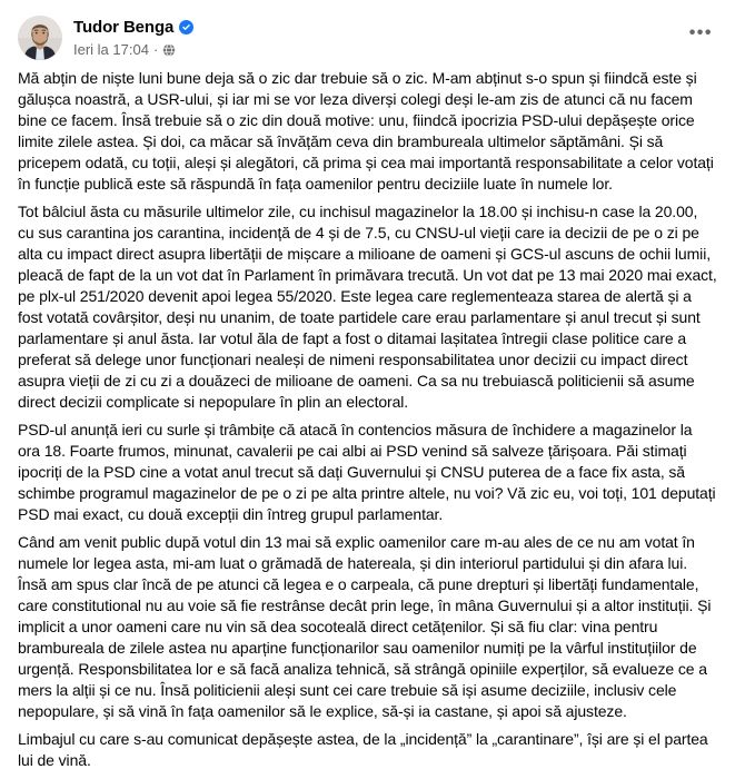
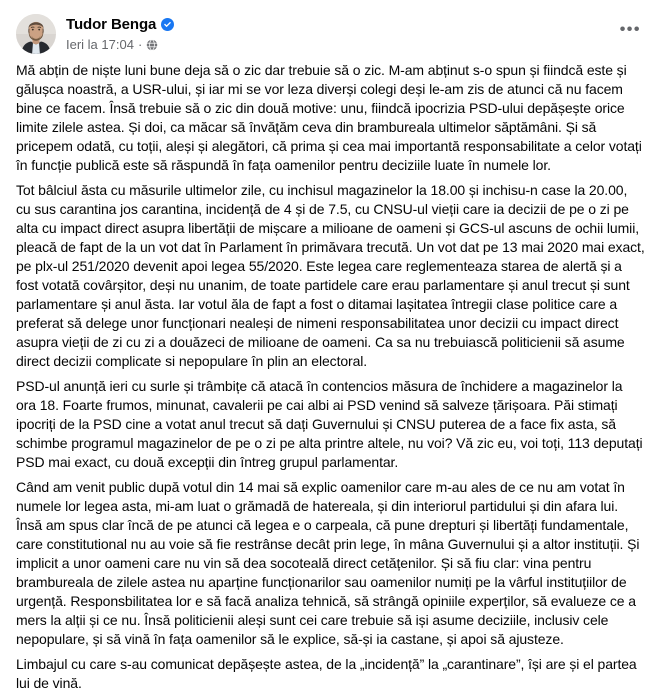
  Tudor Benga
  Ieri la 17:04
  ·
  •••
  Mă abțin de niște luni bune deja să o zic dar trebuie să o zic. M-am abținut s-o spun și fiindcă este și gălușca noastră, a USR-ului, și iar mi se vor leza diverși colegi deși le-am zis de atunci că nu facem bine ce facem. Însă trebuie să o zic din două motive: unu, fiindcă ipocrizia PSD-ului depășește orice limite zilele astea. Și doi, ca măcar să învățăm ceva din brambureala ultimelor săptămâni. Și să pricepem odată, cu toții, aleși și alegători, că prima și cea mai importantă responsabilitate a celor votați în funcție publică este să răspundă în fața oamenilor pentru deciziile luate în numele lor.
  Tot bâlciul ăsta cu măsurile ultimelor zile, cu inchisul magazinelor la 18.00 și inchisu-n case la 20.00, cu sus carantina jos carantina, incidență de 4 și de 7.5, cu CNSU-ul vieții care ia decizii de pe o zi pe alta cu impact direct asupra libertății de mișcare a milioane de oameni și GCS-ul ascuns de ochii lumii, pleacă de fapt de la un vot dat în Parlament în primăvara trecută. Un vot dat pe 13 mai 2020 mai exact, pe plx-ul 251/2020 devenit apoi legea 55/2020. Este legea care reglementeaza starea de alertă și a fost votată covârșitor, deși nu unanim, de toate partidele care erau parlamentare și anul trecut și sunt parlamentare și anul ăsta. Iar votul ăla de fapt a fost o ditamai lașitatea întregii clase politice care a preferat să delege unor funcționari nealeși de nimeni responsabilitatea unor decizii cu impact direct asupra vieții de zi cu zi a douăzeci de milioane de oameni. Ca sa nu trebuiască politicienii să asume direct decizii complicate si nepopulare în plin an electoral.
- PSD-ul anunță ieri cu surle și trâmbițe că atacă în contencios măsura de închidere a magazinelor la ora 18. Foarte frumos, minunat, cavalerii pe cai albi ai PSD venind să salveze țărișoara. Păi stimați ipocriți de la PSD cine a votat anul trecut să dați Guvernului și CNSU puterea de a face fix asta, să schimbe programul magazinelor de pe o zi pe alta printre altele, nu voi? Vă zic eu, voi toți, 101 deputați PSD mai exact, cu două excepții din întreg grupul parlamentar.
+ PSD-ul anunță ieri cu surle și trâmbițe că atacă în contencios măsura de închidere a magazinelor la ora 18. Foarte frumos, minunat, cavalerii pe cai albi ai PSD venind să salveze țărișoara. Păi stimați ipocriți de la PSD cine a votat anul trecut să dați Guvernului și CNSU puterea de a face fix asta, să schimbe programul magazinelor de pe o zi pe alta printre altele, nu voi? Vă zic eu, voi toți, 113 deputați PSD mai exact, cu două excepții din întreg grupul parlamentar.
- Când am venit public după votul din 13 mai să explic oamenilor care m-au ales de ce nu am votat în numele lor legea asta, mi-am luat o grămadă de hatereala, și din interiorul partidului și din afara lui. Însă am spus clar încă de pe atunci că legea e o carpeala, că pune drepturi și libertăți fundamentale, care constitutional nu au voie să fie restrânse decât prin lege, în mâna Guvernului și a altor instituții. Și implicit a unor oameni care nu vin să dea socoteală direct cetățenilor. Și să fiu clar: vina pentru brambureala de zilele astea nu aparține funcționarilor sau oamenilor numiți pe la vârful instituțiilor de urgență. Responsbilitatea lor e să facă analiza tehnică, să strângă opiniile experților, să evalueze ce a mers la alții și ce nu. Însă politicienii aleși sunt cei care trebuie să iși asume deciziile, inclusiv cele nepopulare, și să vină în fața oamenilor să le explice, să-și ia castane, și apoi să ajusteze.
+ Când am venit public după votul din 14 mai să explic oamenilor care m-au ales de ce nu am votat în numele lor legea asta, mi-am luat o grămadă de hatereala, și din interiorul partidului și din afara lui. Însă am spus clar încă de pe atunci că legea e o carpeala, că pune drepturi și libertăți fundamentale, care constitutional nu au voie să fie restrânse decât prin lege, în mâna Guvernului și a altor instituții. Și implicit a unor oameni care nu vin să dea socoteală direct cetățenilor. Și să fiu clar: vina pentru brambureala de zilele astea nu aparține funcționarilor sau oamenilor numiți pe la vârful instituțiilor de urgență. Responsbilitatea lor e să facă analiza tehnică, să strângă opiniile experților, să evalueze ce a mers la alții și ce nu. Însă politicienii aleși sunt cei care trebuie să iși asume deciziile, inclusiv cele nepopulare, și să vină în fața oamenilor să le explice, să-și ia castane, și apoi să ajusteze.
  Limbajul cu care s-au comunicat depășește astea, de la „incidență” la „carantinare”, își are și el partea lui de vină.
